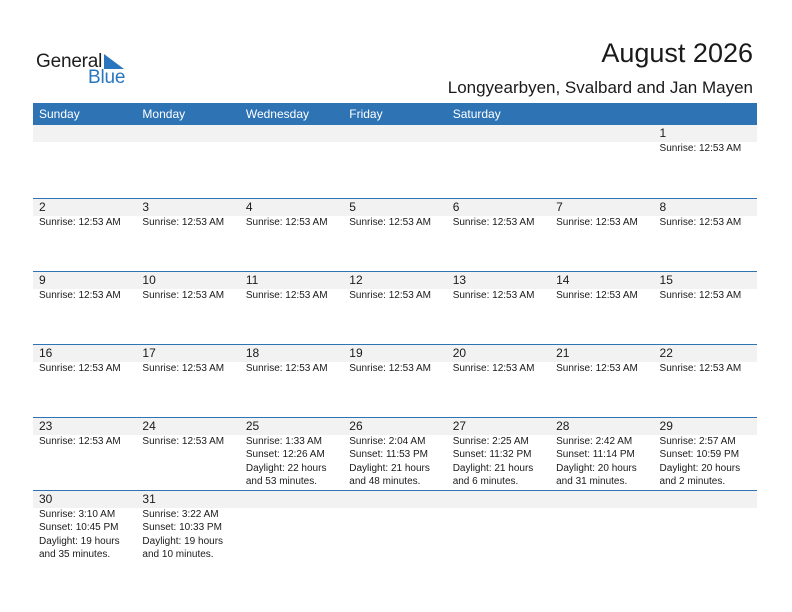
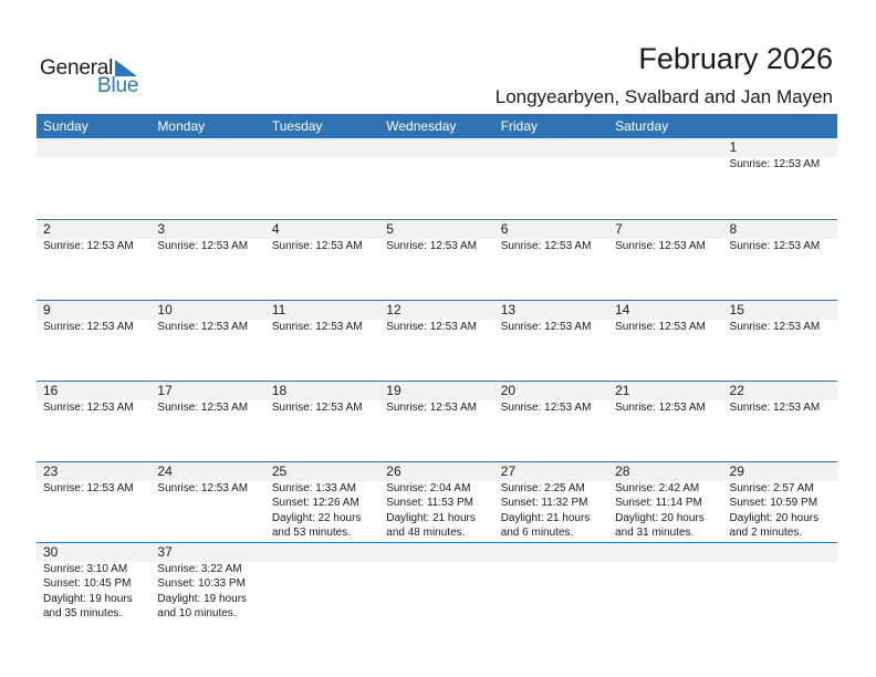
  General
  Blue
- August 2026
+ February 2026
  Longyearbyen, Svalbard and Jan Mayen
  Sunday
  Monday
+ Tuesday
  Wednesday
  Friday
  Saturday
  1
  Sunrise: 12:53 AM
  2
  Sunrise: 12:53 AM
  3
  Sunrise: 12:53 AM
  4
  Sunrise: 12:53 AM
  5
  Sunrise: 12:53 AM
  6
  Sunrise: 12:53 AM
  7
  Sunrise: 12:53 AM
  8
  Sunrise: 12:53 AM
  9
  Sunrise: 12:53 AM
  10
  Sunrise: 12:53 AM
  11
  Sunrise: 12:53 AM
  12
  Sunrise: 12:53 AM
  13
  Sunrise: 12:53 AM
  14
  Sunrise: 12:53 AM
  15
  Sunrise: 12:53 AM
  16
  Sunrise: 12:53 AM
  17
  Sunrise: 12:53 AM
  18
  Sunrise: 12:53 AM
  19
  Sunrise: 12:53 AM
  20
  Sunrise: 12:53 AM
  21
  Sunrise: 12:53 AM
  22
  Sunrise: 12:53 AM
  23
  Sunrise: 12:53 AM
  24
  Sunrise: 12:53 AM
  25
  Sunrise: 1:33 AM
  Sunset: 12:26 AM
  Daylight: 22 hours
  and 53 minutes.
  26
  Sunrise: 2:04 AM
  Sunset: 11:53 PM
  Daylight: 21 hours
  and 48 minutes.
  27
  Sunrise: 2:25 AM
  Sunset: 11:32 PM
  Daylight: 21 hours
  and 6 minutes.
  28
  Sunrise: 2:42 AM
  Sunset: 11:14 PM
  Daylight: 20 hours
  and 31 minutes.
  29
  Sunrise: 2:57 AM
  Sunset: 10:59 PM
  Daylight: 20 hours
  and 2 minutes.
  30
  Sunrise: 3:10 AM
  Sunset: 10:45 PM
  Daylight: 19 hours
  and 35 minutes.
- 31
+ 37
  Sunrise: 3:22 AM
  Sunset: 10:33 PM
  Daylight: 19 hours
  and 10 minutes.
